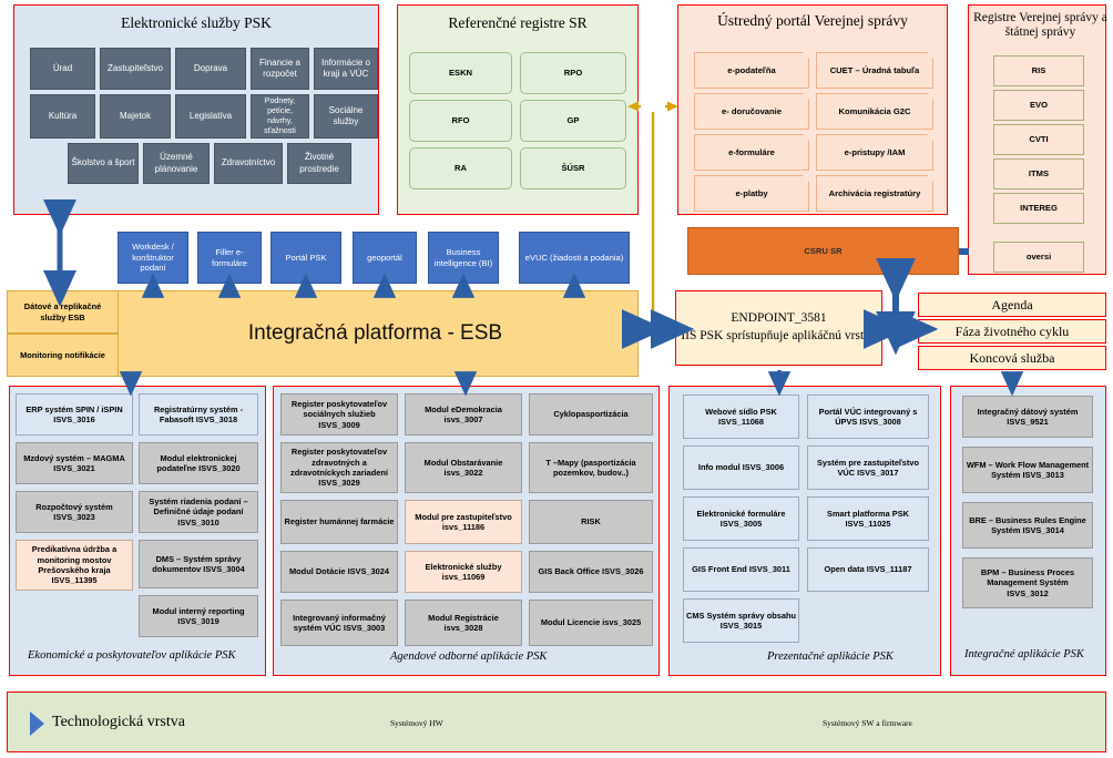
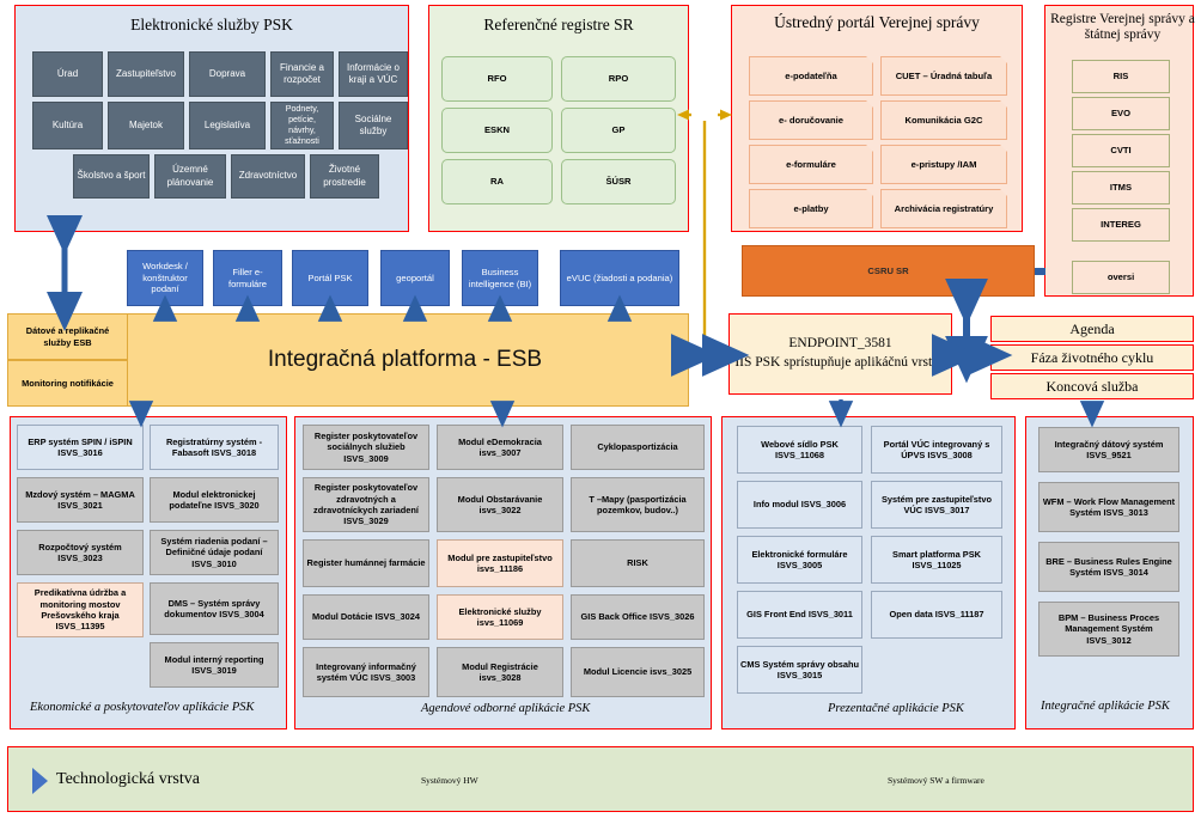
  Elektronické služby PSK
  Úrad
  Zastupiteľstvo
  Doprava
  Financie a rozpočet
  Informácie o kraji a VÚC
  Kultúra
  Majetok
  Legislatíva
  Podnety, petície, návrhy, sťažnosti
  Sociálne služby
  Školstvo a šport
  Územné plánovanie
  Zdravotníctvo
  Životné prostredie
  Referenčné registre SR
- ESKN
+ RFO
  RPO
- RFO
+ ESKN
  GP
  RA
  ŠÚSR
  Ústredný portál Verejnej správy
  e-podateľňa
  CUET – Úradná tabuľa
  e- doručovanie
  Komunikácia G2C
  e-formuláre
  e-pristupy /IAM
  e-platby
  Archivácia registratúry
  Registre Verejnej správy a štátnej správy
  RIS
  EVO
  CVTI
  ITMS
  INTEREG
  oversi
  Workdesk / konštruktor podaní
  Filler e-formuláre
  Portál PSK
  geoportál
  Business intelligence (BI)
  eVUC (žiadosti a podania)
  Integračná platforma - ESB
  Dátové a replikačné služby ESB
  Monitoring notifikácie
  CSRU SR
  ENDPOINT_3581
  IIS PSK sprístupňuje aplikáčnú vrstvu
  Agenda
  Fáza životného cyklu
  Koncová služba
  ERP systém SPIN / iSPIN ISVS_3016
  Mzdový systém – MAGMA ISVS_3021
  Rozpočtový systém ISVS_3023
  Predikatívna údržba a monitoring mostov Prešovského kraja ISVS_11395
  Registratúrny systém - Fabasoft ISVS_3018
  Modul elektronickej podateľne ISVS_3020
  Systém riadenia podaní – Definičné údaje podaní ISVS_3010
  DMS – Systém správy dokumentov ISVS_3004
  Modul interný reporting ISVS_3019
  Ekonomické a poskytovateľov aplikácie PSK
  Register poskytovateľov sociálnych služieb ISVS_3009
  Register poskytovateľov zdravotných a zdravotníckych zariadení ISVS_3029
  Register humánnej farmácie
  Modul Dotácie ISVS_3024
  Integrovaný informačný systém VÚC ISVS_3003
  Modul eDemokracia isvs_3007
  Modul Obstarávanie isvs_3022
  Modul pre zastupiteľstvo isvs_11186
  Elektronické služby isvs_11069
  Modul Registrácie isvs_3028
  Cyklopasportizácia
  T –Mapy (pasportizácia pozemkov, budov..)
  RISK
  GIS Back Office ISVS_3026
  Modul Licencie isvs_3025
  Agendové odborné aplikácie PSK
  Webové sídlo PSK ISVS_11068
  Info modul ISVS_3006
  Elektronické formuláre ISVS_3005
  GIS Front End ISVS_3011
  CMS Systém správy obsahu ISVS_3015
  Portál VÚC integrovaný s ÚPVS ISVS_3008
  Systém pre zastupiteľstvo VÚC ISVS_3017
  Smart platforma PSK ISVS_11025
  Open data ISVS_11187
  Prezentačné aplikácie PSK
  Integračný dátový systém ISVS_9521
  WFM – Work Flow Management Systém ISVS_3013
  BRE – Business Rules Engine Systém ISVS_3014
  BPM – Business Proces Management Systém ISVS_3012
  Integračné aplikácie PSK
  Technologická vrstva
  Systémový HW
  Systémový SW a firmware
